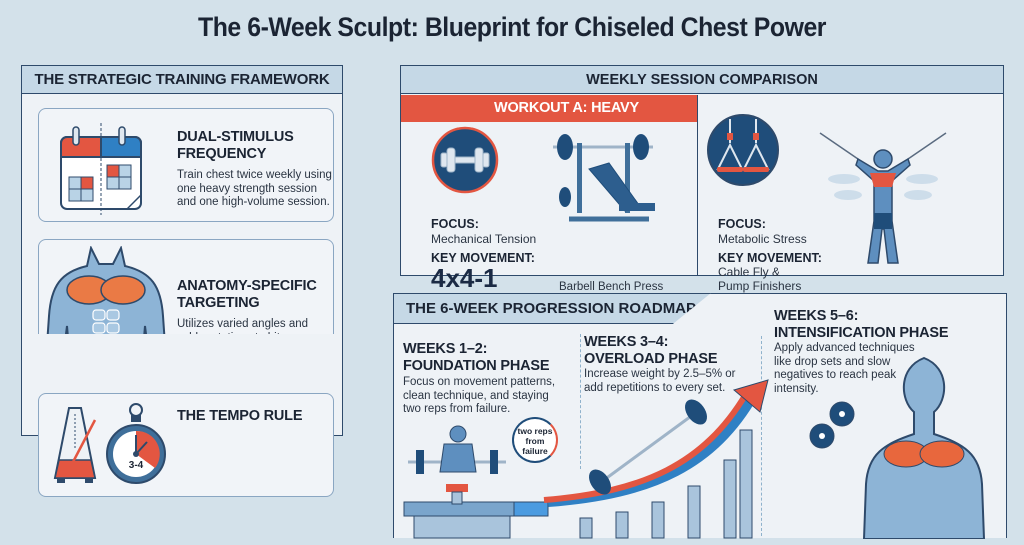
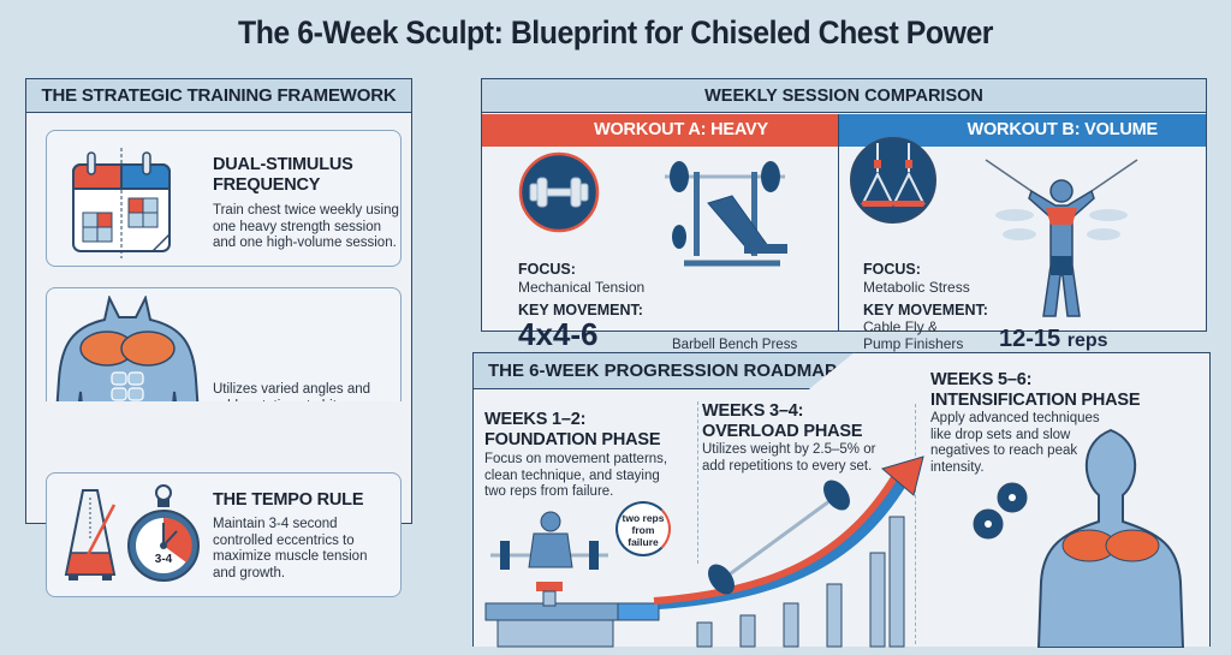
  The 6-Week Sculpt: Blueprint for Chiseled Chest Power
  THE STRATEGIC TRAINING FRAMEWORK
  DUAL-STIMULUS
  FREQUENCY
  Train chest twice weekly using
  one heavy strength session
  and one high-volume session.
- ANATOMY-SPECIFIC
- TARGETING
  Utilizes varied angles and
  3-4
  THE TEMPO RULE
+ Maintain 3-4 second
+ controlled eccentrics to
+ maximize muscle tension
+ and growth.
  WEEKLY SESSION COMPARISON
  WORKOUT A: HEAVY
  FOCUS:
  Mechanical Tension
  KEY MOVEMENT:
- 4x4-1
+ 4x4-6
  Barbell Bench Press
+ WORKOUT B: VOLUME
  FOCUS:
  Metabolic Stress
  KEY MOVEMENT:
  Cable Fly &
  Pump Finishers
+ 12-15 reps
  THE 6-WEEK PROGRESSION ROADMAP
  WEEKS 1–2:
  FOUNDATION PHASE
  Focus on movement patterns,
  clean technique, and staying
  two reps from failure.
  WEEKS 3–4:
  OVERLOAD PHASE
- Increase weight by 2.5–5% or
+ Utilizes weight by 2.5–5% or
  add repetitions to every set.
  WEEKS 5–6:
  INTENSIFICATION PHASE
  Apply advanced techniques
  like drop sets and slow
  negatives to reach peak
  intensity.
  two reps
  from
  failure
